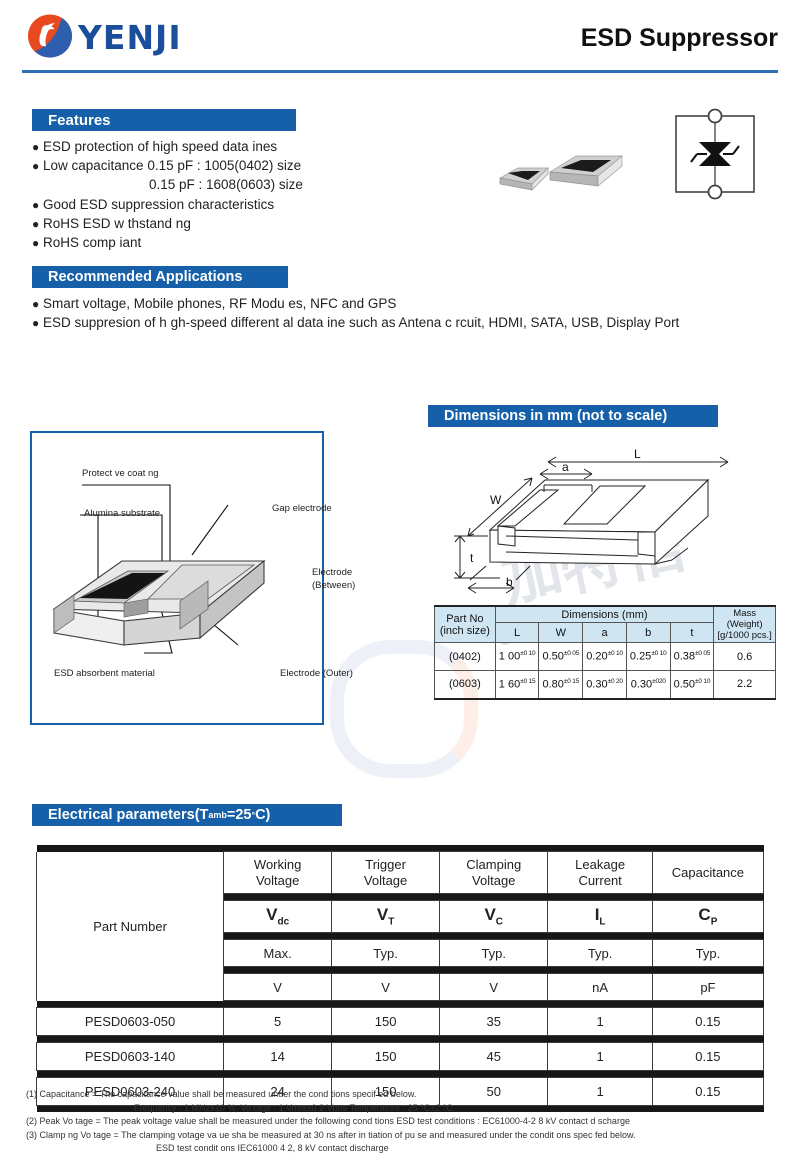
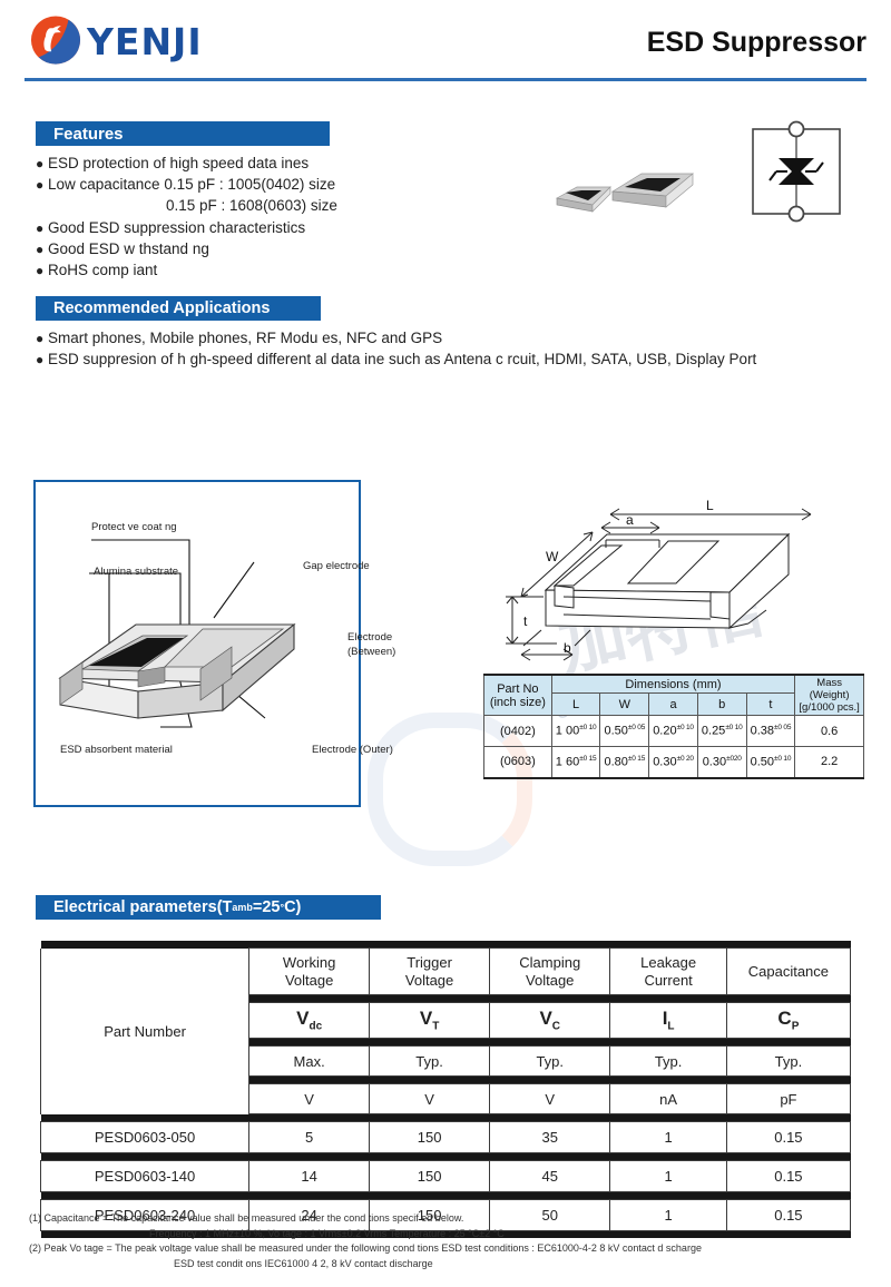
  YENJI
  ESD Suppressor
  Features
  ●
  ESD protection of high speed data ines
  ●
  Low capacitance 0.15 pF : 1005(0402) size
  0.15 pF : 1608(0603) size
  ●
  Good ESD suppression characteristics
  ●
- RoHS ESD w thstand ng
+ Good ESD w thstand ng
  ●
  RoHS comp iant
  Recommended Applications
  ●
- Smart voltage, Mobile phones, RF Modu es, NFC and GPS
+ Smart phones, Mobile phones, RF Modu es, NFC and GPS
  ●
  ESD suppresion of h gh-speed different al data ine such as Antena c rcuit, HDMI, SATA, USB, Display Port
  Protect ve coat ng
  Alumina substrate
  Gap electrode
  Electrode
  (Between)
  ESD absorbent material
  Electrode (Outer)
- Dimensions in mm (not to scale)
  L
  a
  W
  t
  b
  Part No (inch size)	Dimensions (mm)	Mass (Weight) [g/1000 pcs.]
  L	W	a	b	t
  Electrical parameters(T
  amb
  =25
  °
  C)
  Part Number	Working Voltage	Trigger Voltage	Clamping Voltage	Leakage Current	Capacitance
  Vdc	VT	VC	IL	CP
  Max.	Typ.	Typ.	Typ.	Typ.
  V	V	V	nA	pF
  PESD0603-050	5	150	35	1	0.15
  PESD0603-140	14	150	45	1	0.15
  PESD0603-240	24	150	50	1	0.15
  (1) Capacitance = The capacitance value shall be measured under the cond tions specif ed below.
  Frequency : 1 MHz±10 %, Vo tage : 1 Vrms±0.2 Vrms Temperature : 25 °C±2 °C
  (2) Peak Vo tage = The peak voltage value shall be measured under the following cond tions ESD test conditions : EC61000-4-2 8 kV contact d scharge
- (3) Clamp ng Vo tage = The clamping votage va ue sha be measured at 30 ns after in tiation of pu se and measured under the condit ons spec fed below.
  ESD test condit ons IEC61000 4 2, 8 kV contact discharge
